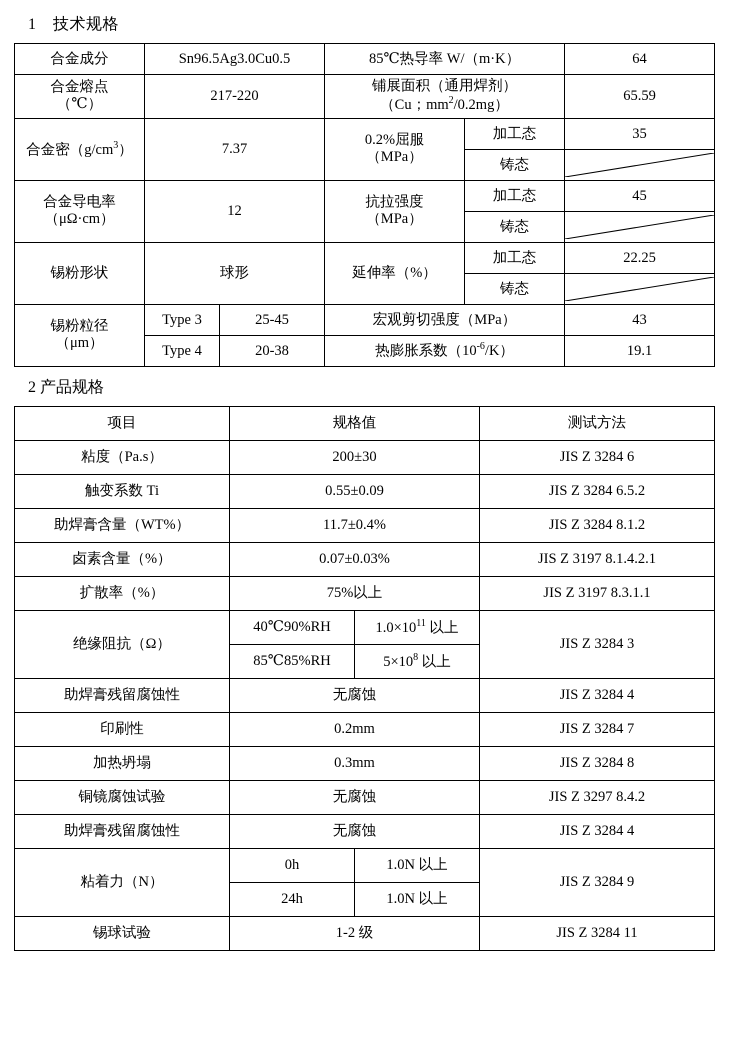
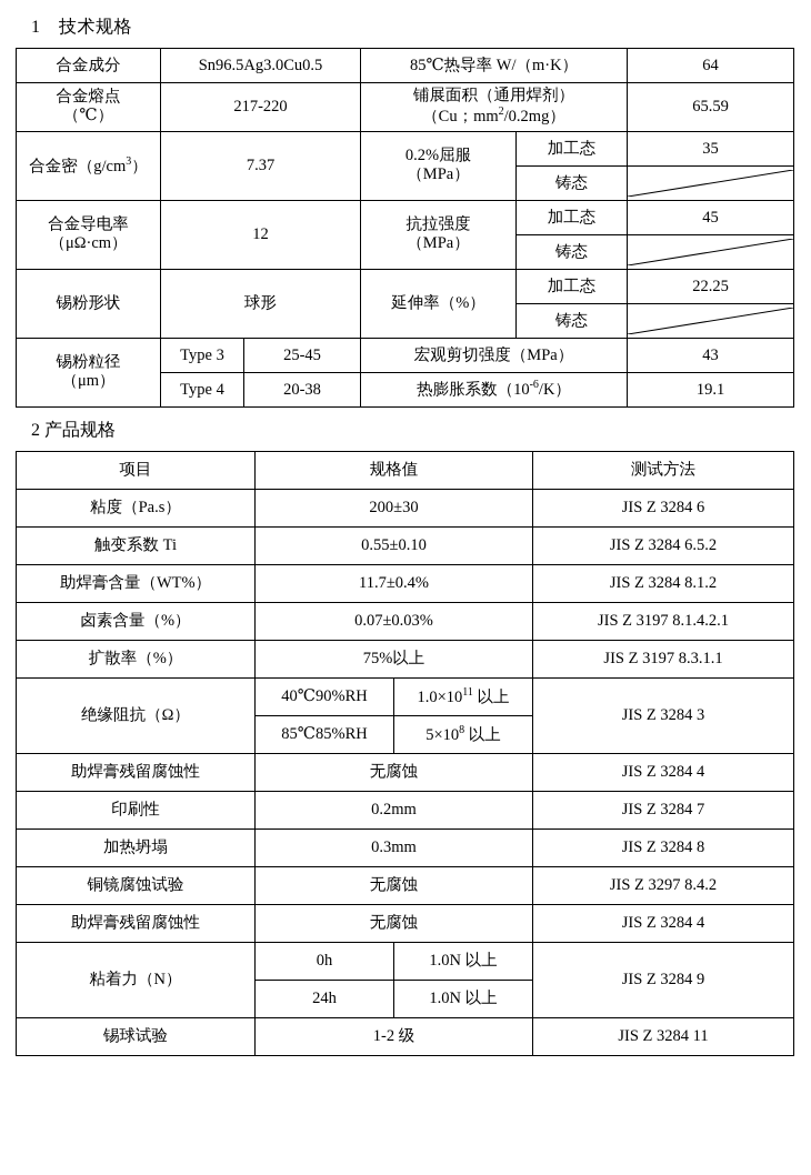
  1 技术规格
  合金成分	Sn96.5Ag3.0Cu0.5	85℃热导率 W/（m·K）	64
  合金熔点 （℃）	217-220	铺展面积（通用焊剂） （Cu；mm2/0.2mg）	65.59
  合金密（g/cm3）	7.37	0.2%屈服 （MPa）	加工态	35
  铸态
  合金导电率 （μΩ·cm）	12	抗拉强度 （MPa）	加工态	45
  铸态
  锡粉形状	球形	延伸率（%）	加工态	22.25
  铸态
  锡粉粒径 （μm）	Type 3	25-45	宏观剪切强度（MPa）	43
  Type 4	20-38	热膨胀系数（10-6/K）	19.1
  2 产品规格
  项目	规格值	测试方法
  粘度（Pa.s）	200±30	JIS Z 3284 6
- 触变系数 Ti	0.55±0.09	JIS Z 3284 6.5.2
+ 触变系数 Ti	0.55±0.10	JIS Z 3284 6.5.2
  助焊膏含量（WT%）	11.7±0.4%	JIS Z 3284 8.1.2
  卤素含量（%）	0.07±0.03%	JIS Z 3197 8.1.4.2.1
  扩散率（%）	75%以上	JIS Z 3197 8.3.1.1
  绝缘阻抗（Ω）	40℃90%RH	1.0×1011 以上	JIS Z 3284 3
  85℃85%RH	5×108 以上
  助焊膏残留腐蚀性	无腐蚀	JIS Z 3284 4
  印刷性	0.2mm	JIS Z 3284 7
  加热坍塌	0.3mm	JIS Z 3284 8
  铜镜腐蚀试验	无腐蚀	JIS Z 3297 8.4.2
  助焊膏残留腐蚀性	无腐蚀	JIS Z 3284 4
  粘着力（N）	0h	1.0N 以上	JIS Z 3284 9
  24h	1.0N 以上
  锡球试验	1-2 级	JIS Z 3284 11
